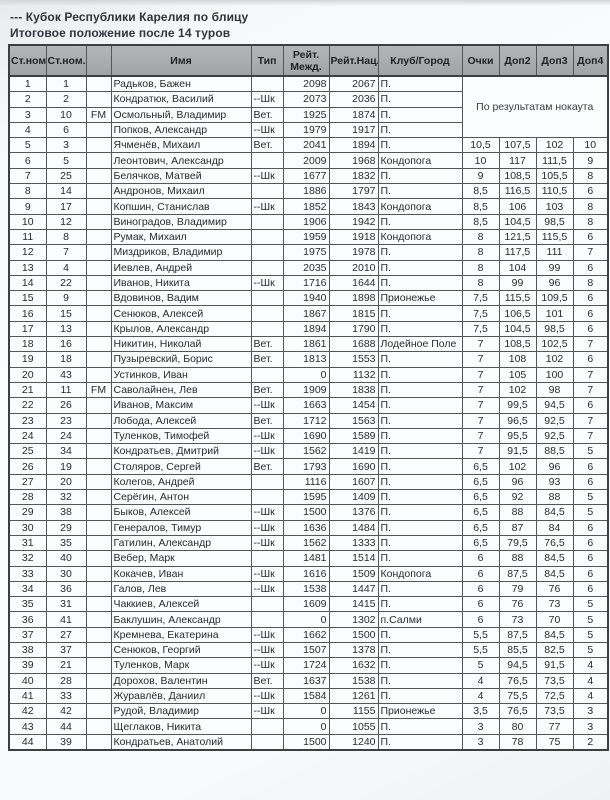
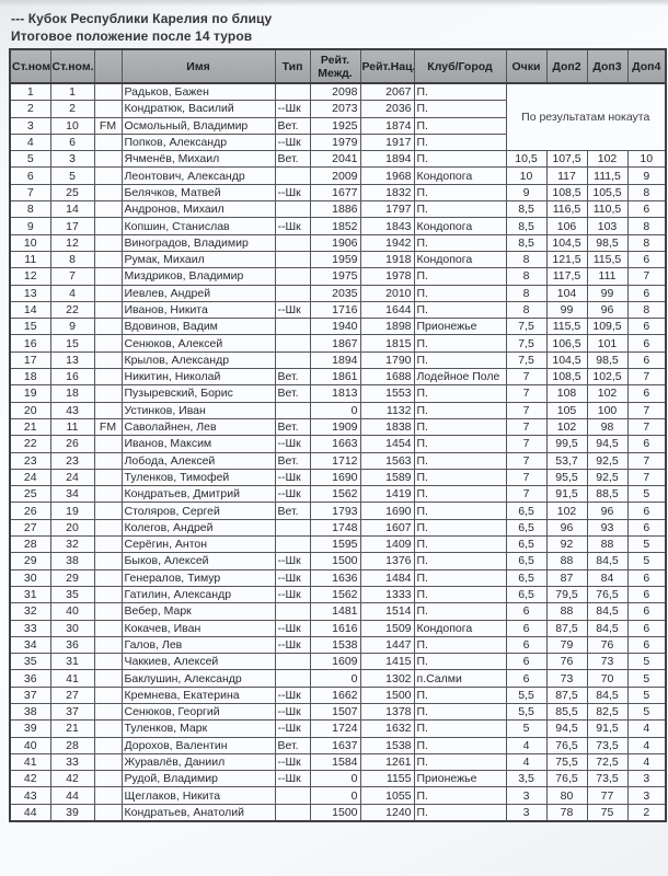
  --- Кубок Республики Карелия по блицу
  Итоговое положение после 14 туров
  Ст.ном	Ст.ном.		Имя	Тип	Рейт. Межд.	Рейт.Нац	Клуб/Город	Очки	Доп2	Доп3	Доп4
  1	1		Радьков, Бажен		2098	2067	П.	По результатам нокаута
  2	2		Кондратюк, Василий	--Шк	2073	2036	П.
  3	10	FM	Осмольный, Владимир	Вет.	1925	1874	П.
  4	6		Попков, Александр	--Шк	1979	1917	П.
  5	3		Ячменёв, Михаил	Вет.	2041	1894	П.	10,5	107,5	102	10
  6	5		Леонтович, Александр		2009	1968	Кондопога	10	117	111,5	9
  7	25		Белячков, Матвей	--Шк	1677	1832	П.	9	108,5	105,5	8
  8	14		Андронов, Михаил		1886	1797	П.	8,5	116,5	110,5	6
  9	17		Копшин, Станислав	--Шк	1852	1843	Кондопога	8,5	106	103	8
  10	12		Виноградов, Владимир		1906	1942	П.	8,5	104,5	98,5	8
  11	8		Румак, Михаил		1959	1918	Кондопога	8	121,5	115,5	6
  12	7		Миздриков, Владимир		1975	1978	П.	8	117,5	111	7
  13	4		Иевлев, Андрей		2035	2010	П.	8	104	99	6
  14	22		Иванов, Никита	--Шк	1716	1644	П.	8	99	96	8
  15	9		Вдовинов, Вадим		1940	1898	Прионежье	7,5	115,5	109,5	6
  16	15		Сенюков, Алексей		1867	1815	П.	7,5	106,5	101	6
  17	13		Крылов, Александр		1894	1790	П.	7,5	104,5	98,5	6
  18	16		Никитин, Николай	Вет.	1861	1688	Лодейное Поле	7	108,5	102,5	7
  19	18		Пузыревский, Борис	Вет.	1813	1553	П.	7	108	102	6
  20	43		Устинков, Иван		0	1132	П.	7	105	100	7
  21	11	FM	Саволайнен, Лев	Вет.	1909	1838	П.	7	102	98	7
  22	26		Иванов, Максим	--Шк	1663	1454	П.	7	99,5	94,5	6
- 23	23		Лобода, Алексей	Вет.	1712	1563	П.	7	96,5	92,5	7
+ 23	23		Лобода, Алексей	Вет.	1712	1563	П.	7	53,7	92,5	7
  24	24		Туленков, Тимофей	--Шк	1690	1589	П.	7	95,5	92,5	7
  25	34		Кондратьев, Дмитрий	--Шк	1562	1419	П.	7	91,5	88,5	5
  26	19		Столяров, Сергей	Вет.	1793	1690	П.	6,5	102	96	6
- 27	20		Колегов, Андрей		1116	1607	П.	6,5	96	93	6
+ 27	20		Колегов, Андрей		1748	1607	П.	6,5	96	93	6
  28	32		Серёгин, Антон		1595	1409	П.	6,5	92	88	5
  29	38		Быков, Алексей	--Шк	1500	1376	П.	6,5	88	84,5	5
  30	29		Генералов, Тимур	--Шк	1636	1484	П.	6,5	87	84	6
  31	35		Гатилин, Александр	--Шк	1562	1333	П.	6,5	79,5	76,5	6
  32	40		Вебер, Марк		1481	1514	П.	6	88	84,5	6
  33	30		Кокачев, Иван	--Шк	1616	1509	Кондопога	6	87,5	84,5	6
  34	36		Галов, Лев	--Шк	1538	1447	П.	6	79	76	6
  35	31		Чаккиев, Алексей		1609	1415	П.	6	76	73	5
  36	41		Баклушин, Александр		0	1302	п.Салми	6	73	70	5
  37	27		Кремнева, Екатерина	--Шк	1662	1500	П.	5,5	87,5	84,5	5
  38	37		Сенюков, Георгий	--Шк	1507	1378	П.	5,5	85,5	82,5	5
  39	21		Туленков, Марк	--Шк	1724	1632	П.	5	94,5	91,5	4
  40	28		Дорохов, Валентин	Вет.	1637	1538	П.	4	76,5	73,5	4
  41	33		Журавлёв, Даниил	--Шк	1584	1261	П.	4	75,5	72,5	4
  42	42		Рудой, Владимир	--Шк	0	1155	Прионежье	3,5	76,5	73,5	3
  43	44		Щеглаков, Никита		0	1055	П.	3	80	77	3
  44	39		Кондратьев, Анатолий		1500	1240	П.	3	78	75	2
